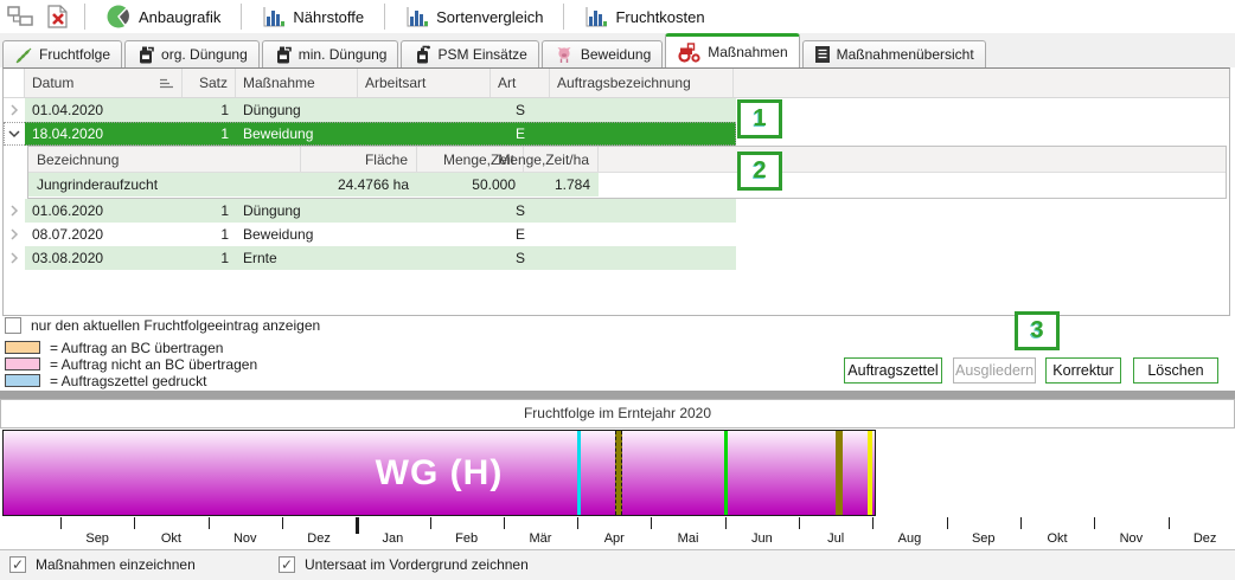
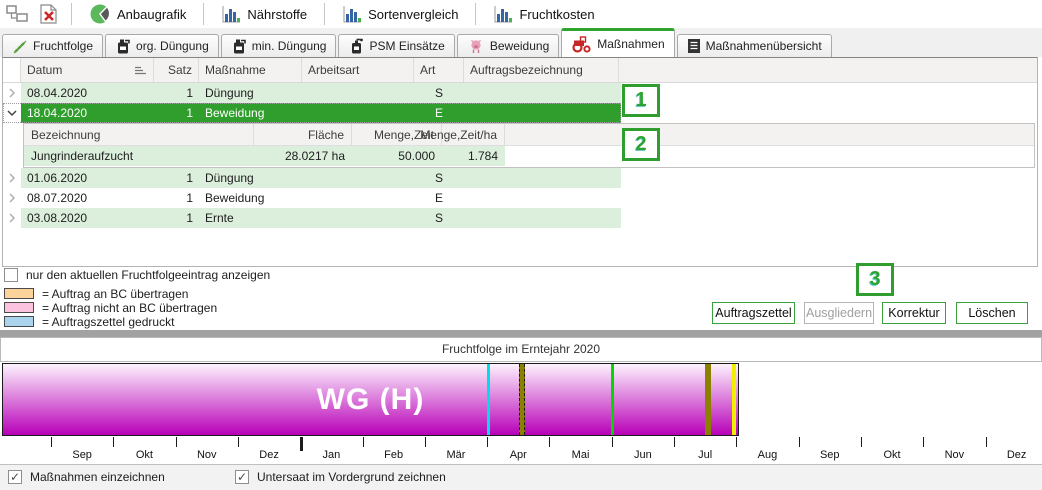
  Anbaugrafik
  Nährstoffe
  Sortenvergleich
  Fruchtkosten
  Fruchtfolge
  org. Düngung
  min. Düngung
  PSM Einsätze
  Beweidung
  Maßnahmen
  Maßnahmenübersicht
  Datum
  Satz
  Maßnahme
  Arbeitsart
  Art
  Auftragsbezeichnung
- 01.04.2020
+ 08.04.2020
  1
  Düngung
  S
  18.04.2020
  1
  Beweidung
  E
  Bezeichnung
  Fläche
  Menge,Zeit
  Menge,Zeit/ha
  Jungrinderaufzucht
- 24.4766 ha
+ 28.0217 ha
  50.000
  1.784
  01.06.2020
  1
  Düngung
  S
  08.07.2020
  1
  Beweidung
  E
  03.08.2020
  1
  Ernte
  S
  nur den aktuellen Fruchtfolgeeintrag anzeigen
  = Auftrag an BC übertragen
  = Auftrag nicht an BC übertragen
  = Auftragszettel gedruckt
  Auftragszettel
  Ausgliedern
  Korrektur
  Löschen
  1
  2
  3
  Fruchtfolge im Erntejahr 2020
  WG (H)
  Sep
  Okt
  Nov
  Dez
  Jan
  Feb
  Mär
  Apr
  Mai
  Jun
  Jul
  Aug
  Sep
  Okt
  Nov
  Dez
  ✓
  Maßnahmen einzeichnen
  ✓
  Untersaat im Vordergrund zeichnen
